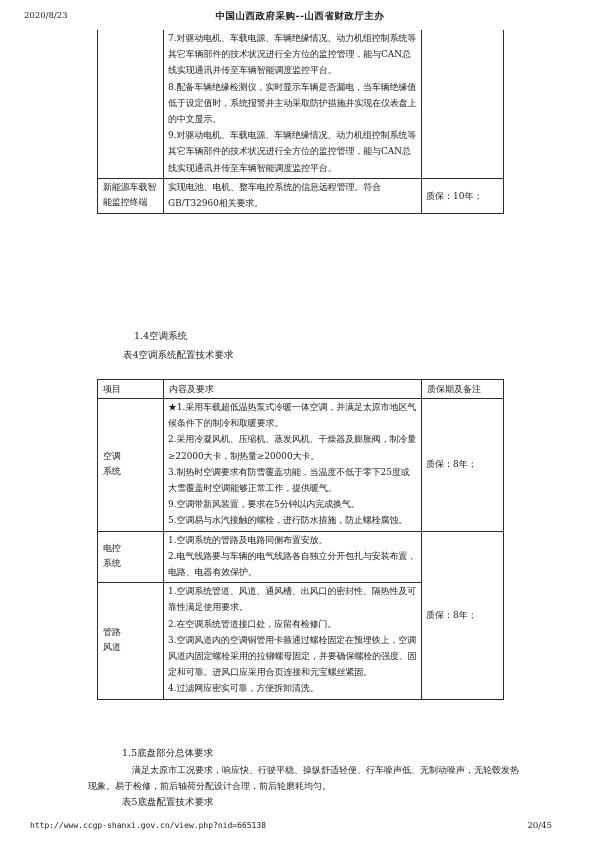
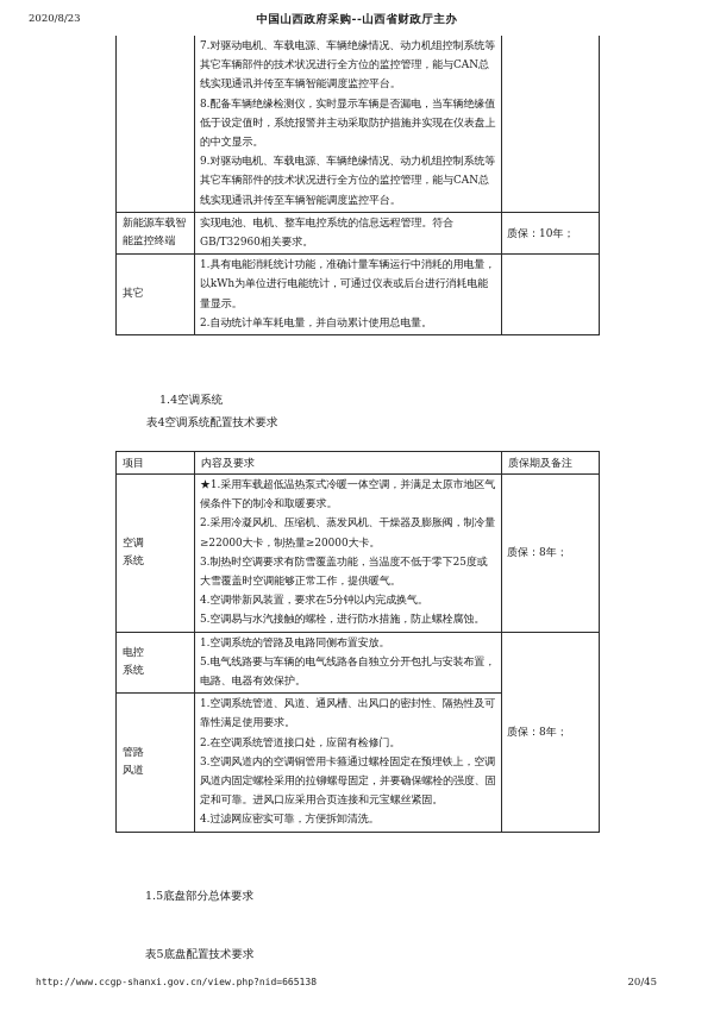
  2020/8/23
  中国山西政府采购--山西省财政厅主办
  	7.对驱动电机、车载电源、车辆绝缘情况、动力机组控制系统等其它车辆部件的技术状况进行全方位的监控管理，能与CAN总线实现通讯并传至车辆智能调度监控平台。 8.配备车辆绝缘检测仪，实时显示车辆是否漏电，当车辆绝缘值低于设定值时，系统报警并主动采取防护措施并实现在仪表盘上的中文显示。 9.对驱动电机、车载电源、车辆绝缘情况、动力机组控制系统等其它车辆部件的技术状况进行全方位的监控管理，能与CAN总线实现通讯并传至车辆智能调度监控平台。
  新能源车载智 能监控终端	实现电池、电机、整车电控系统的信息远程管理。符合GB/T32960相关要求。	质保：10年；
+ 其它	1.具有电能消耗统计功能，准确计量车辆运行中消耗的用电量，以kWh为单位进行电能统计，可通过仪表或后台进行消耗电能量显示。 2.自动统计单车耗电量，并自动累计使用总电量。
  1.4空调系统
  表4空调系统配置技术要求
  项目	内容及要求	质保期及备注
- 空调 系统	★1.采用车载超低温热泵式冷暖一体空调，并满足太原市地区气候条件下的制冷和取暖要求。 2.采用冷凝风机、压缩机、蒸发风机、干燥器及膨胀阀，制冷量≥22000大卡，制热量≥20000大卡。 3.制热时空调要求有防雪覆盖功能，当温度不低于零下25度或大雪覆盖时空调能够正常工作，提供暖气。 9.空调带新风装置，要求在5分钟以内完成换气。 5.空调易与水汽接触的螺栓，进行防水措施，防止螺栓腐蚀。	质保：8年；
+ 空调 系统	★1.采用车载超低温热泵式冷暖一体空调，并满足太原市地区气候条件下的制冷和取暖要求。 2.采用冷凝风机、压缩机、蒸发风机、干燥器及膨胀阀，制冷量≥22000大卡，制热量≥20000大卡。 3.制热时空调要求有防雪覆盖功能，当温度不低于零下25度或大雪覆盖时空调能够正常工作，提供暖气。 4.空调带新风装置，要求在5分钟以内完成换气。 5.空调易与水汽接触的螺栓，进行防水措施，防止螺栓腐蚀。	质保：8年；
- 电控 系统	1.空调系统的管路及电路同侧布置安放。 2.电气线路要与车辆的电气线路各自独立分开包扎与安装布置，电路、电器有效保护。	质保：8年；
+ 电控 系统	1.空调系统的管路及电路同侧布置安放。 5.电气线路要与车辆的电气线路各自独立分开包扎与安装布置，电路、电器有效保护。	质保：8年；
  管路 风道	1.空调系统管道、风道、通风槽、出风口的密封性、隔热性及可靠性满足使用要求。 2.在空调系统管道接口处，应留有检修门。 3.空调风道内的空调铜管用卡箍通过螺栓固定在预埋铁上，空调风道内固定螺栓采用的拉铆螺母固定，并要确保螺栓的强度、固定和可靠。进风口应采用合页连接和元宝螺丝紧固。 4.过滤网应密实可靠，方便拆卸清洗。
  1.5底盘部分总体要求
- 满足太原市工况要求，响应快、行驶平稳、操纵舒适轻便、行车噪声低、无制动噪声，无轮毂发热现象。易于检修，前后轴荷分配设计合理，前后轮磨耗均匀。
  表5底盘配置技术要求
  http://www.ccgp-shanxi.gov.cn/view.php?nid=665138
  20/45
